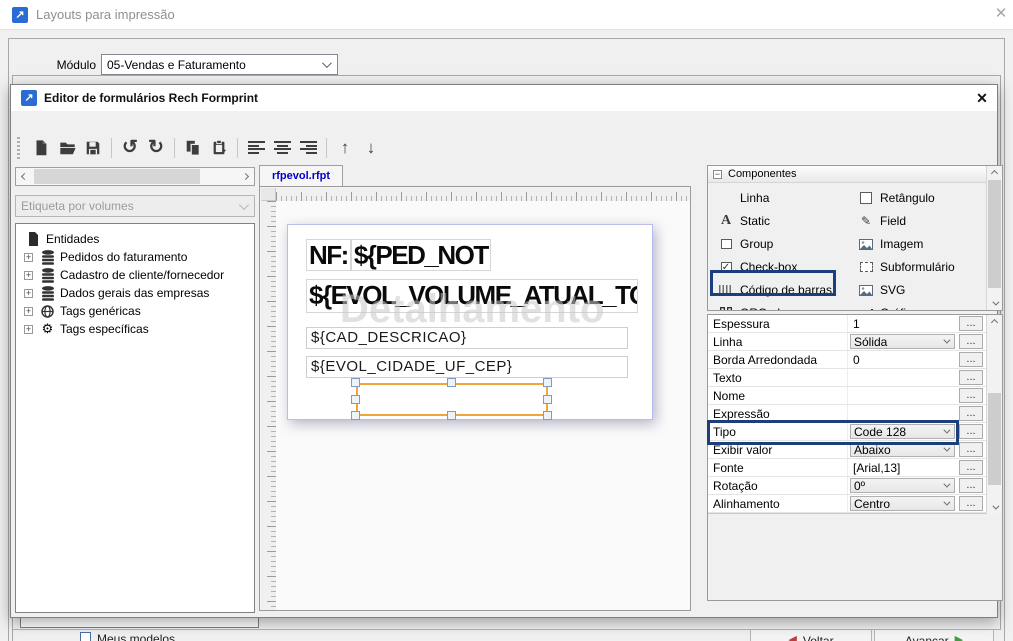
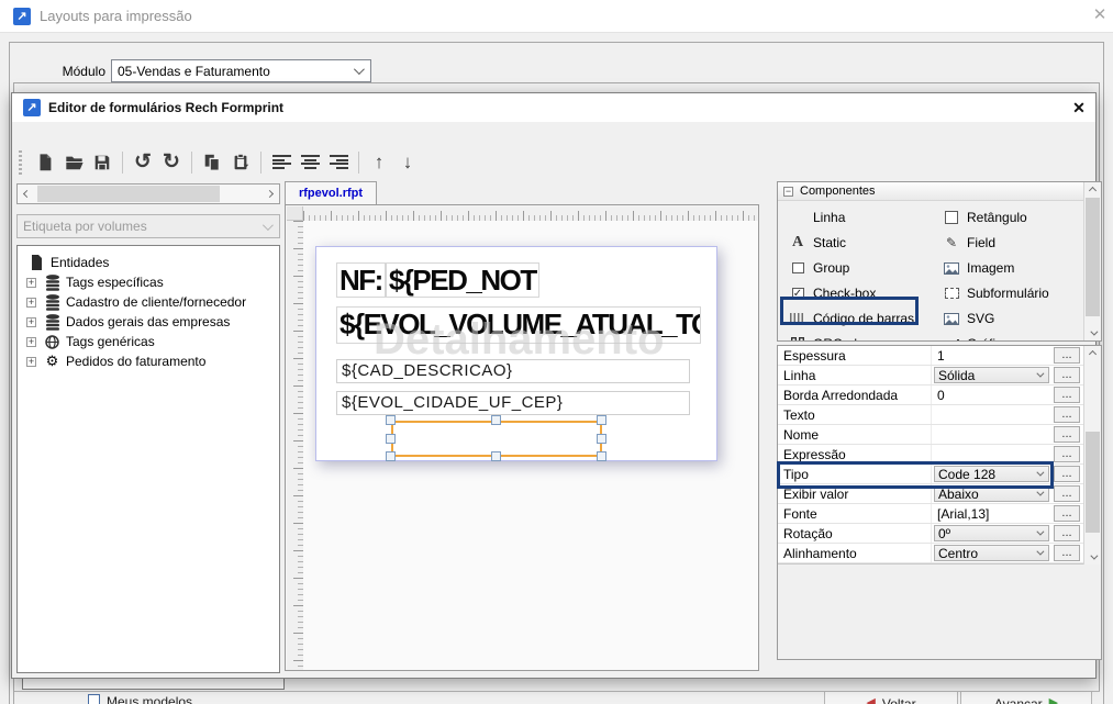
  ↗
  Layouts para impressão
  ✕
  Módulo
  05-Vendas e Faturamento
  Meus modelos
  ◀
  ▶
  ↗
  Editor de formulários Rech Formprint
  ✕
  ↺
  ↻
  ↑
  ↓
  Etiqueta por volumes
  Entidades
  +
- Pedidos do faturamento
+ Tags específicas
  +
  Cadastro de cliente/fornecedor
  +
  Dados gerais das empresas
  +
  Tags genéricas
  +
  ⚙
- Tags específicas
+ Pedidos do faturamento
  rfpevol.rfpt
  NF:
  ${PED_NOT
  ${EVOL_VOLUME_ATUAL_T
  Detalhamento
  ${CAD_DESCRICAO}
  ${EVOL_CIDADE_UF_CEP}
  −
  Componentes
  Linha
  Retângulo
  A
  Static
  ✎
  Field
  Group
  Imagem
  ✓
  Check-box
  Subformulário
  Código de barras
  SVG
  Espessura
  1
  ...
  Linha
  Sólida
  ...
  Borda Arredondada
  0
  ...
  Texto
  ...
  Nome
  ...
  Expressão
  ...
  Tipo
  Code 128
  ...
  Exibir valor
  Abaixo
  ...
  Fonte
  [Arial,13]
  ...
  Rotação
  0º
  ...
  Alinhamento
  Centro
  ...
